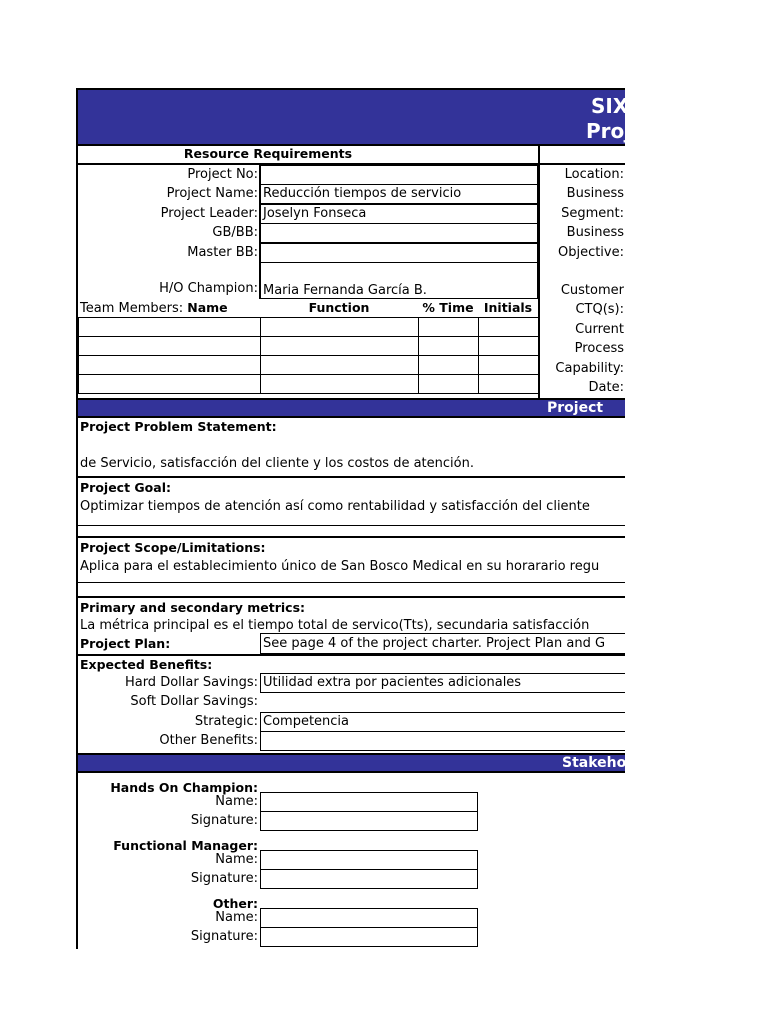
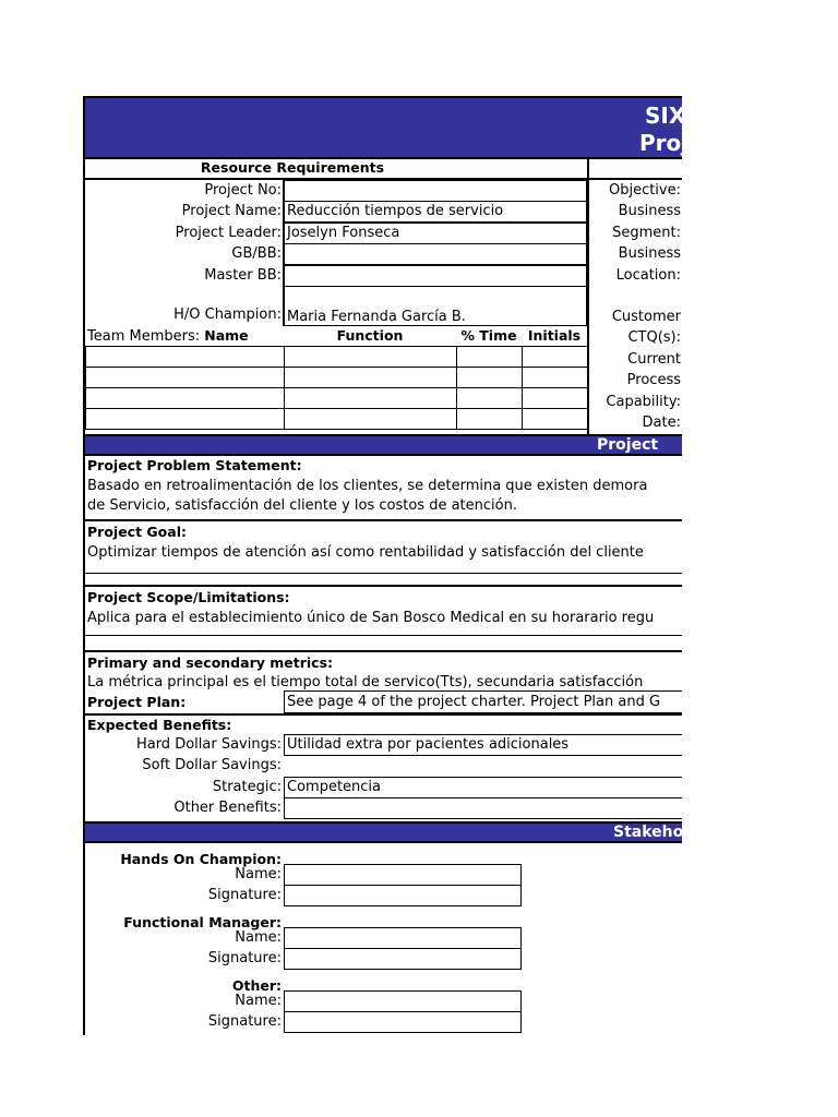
  SIX
  Resource Requirements
  Project No:
  Project Name:
  Reducción tiempos de servicio
  Project Leader:
  Joselyn Fonseca
  GB/BB:
  Master BB:
  H/O Champion:
  Maria Fernanda García B.
- Location:
+ Objective:
  Business
  Segment:
  Business
- Objective:
+ Location:
  Customer
  CTQ(s):
  Current
  Process
  Capability:
  Date:
  Team Members: Name
  Function
  % Time
  Initials
  Project
  Project Problem Statement:
+ Basado en retroalimentación de los clientes, se determina que existen demora
  de Servicio, satisfacción del cliente y los costos de atención.
  Project Goal:
  Optimizar tiempos de atención así como rentabilidad y satisfacción del cliente
  Project Scope/Limitations:
  Aplica para el establecimiento único de San Bosco Medical en su horarario regu
  Primary and secondary metrics:
  La métrica principal es el tiempo total de servico(Tts), secundaria satisfacción
  Project Plan:
  See page 4 of the project charter. Project Plan and G
  Expected Benefits:
  Hard Dollar Savings:
  Utilidad extra por pacientes adicionales
  Soft Dollar Savings:
  Strategic:
  Competencia
  Other Benefits:
  Stakeho
  Hands On Champion:
  Name:
  Signature:
  Functional Manager:
  Name:
  Signature:
  Other:
  Name:
  Signature:
